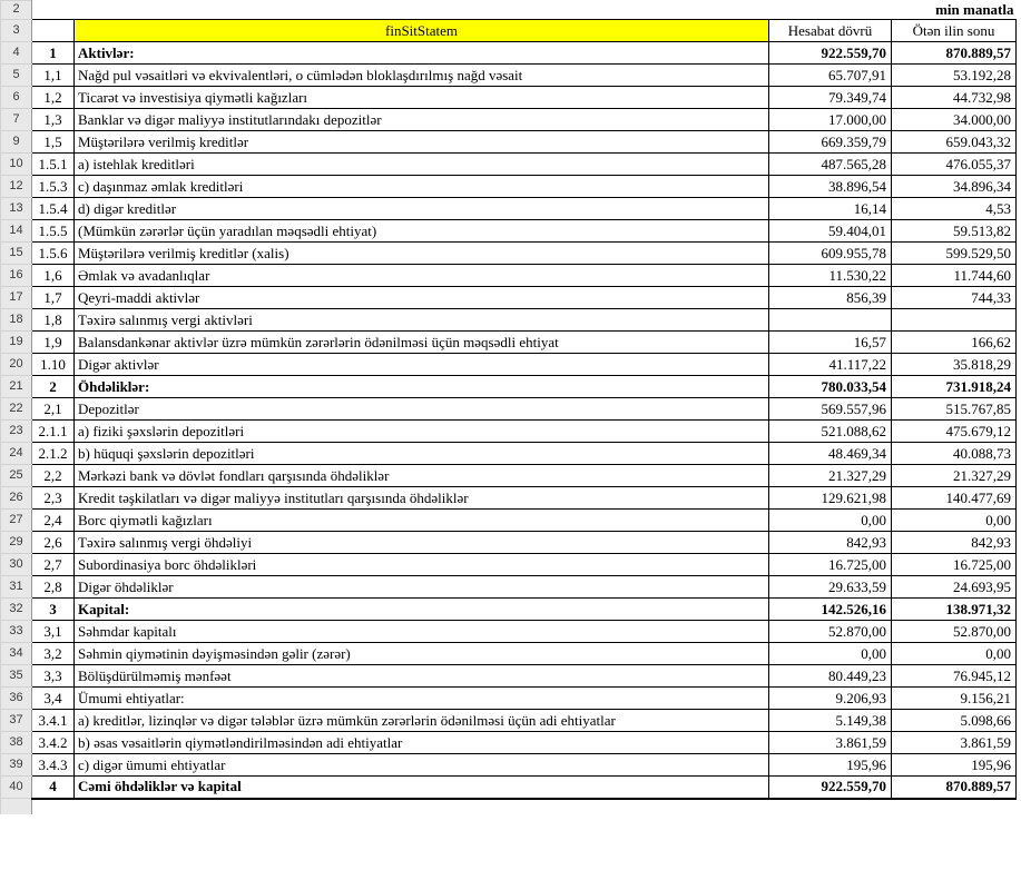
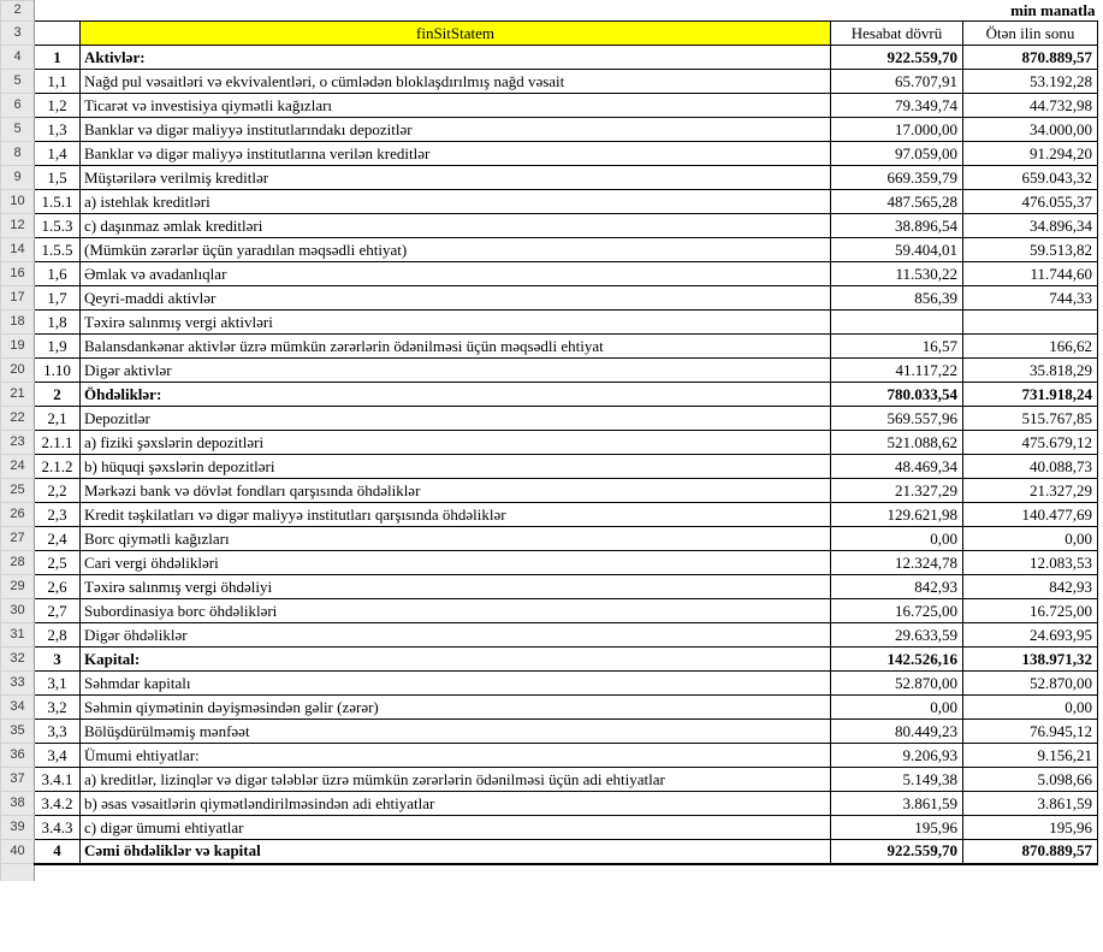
  2				min manatla
  3		finSitStatem	Hesabat dövrü	Ötən ilin sonu
  4	1	Aktivlər:	922.559,70	870.889,57
  5	1,1	Nağd pul vəsaitləri və ekvivalentləri, o cümlədən bloklaşdırılmış nağd vəsait	65.707,91	53.192,28
  6	1,2	Ticarət və investisiya qiymətli kağızları	79.349,74	44.732,98
- 7	1,3	Banklar və digər maliyyə institutlarındakı depozitlər	17.000,00	34.000,00
+ 5	1,3	Banklar və digər maliyyə institutlarındakı depozitlər	17.000,00	34.000,00
+ 8	1,4	Banklar və digər maliyyə institutlarına verilən kreditlər	97.059,00	91.294,20
  9	1,5	Müştərilərə verilmiş kreditlər	669.359,79	659.043,32
  10	1.5.1	a) istehlak kreditləri	487.565,28	476.055,37
  12	1.5.3	c) daşınmaz əmlak kreditləri	38.896,54	34.896,34
- 13	1.5.4	d) digər kreditlər	16,14	4,53
  14	1.5.5	(Mümkün zərərlər üçün yaradılan məqsədli ehtiyat)	59.404,01	59.513,82
- 15	1.5.6	Müştərilərə verilmiş kreditlər (xalis)	609.955,78	599.529,50
  16	1,6	Əmlak və avadanlıqlar	11.530,22	11.744,60
  17	1,7	Qeyri-maddi aktivlər	856,39	744,33
  18	1,8	Təxirə salınmış vergi aktivləri
  19	1,9	Balansdankənar aktivlər üzrə mümkün zərərlərin ödənilməsi üçün məqsədli ehtiyat	16,57	166,62
  20	1.10	Digər aktivlər	41.117,22	35.818,29
  21	2	Öhdəliklər:	780.033,54	731.918,24
  22	2,1	Depozitlər	569.557,96	515.767,85
  23	2.1.1	a) fiziki şəxslərin depozitləri	521.088,62	475.679,12
  24	2.1.2	b) hüquqi şəxslərin depozitləri	48.469,34	40.088,73
  25	2,2	Mərkəzi bank və dövlət fondları qarşısında öhdəliklər	21.327,29	21.327,29
  26	2,3	Kredit təşkilatları və digər maliyyə institutları qarşısında öhdəliklər	129.621,98	140.477,69
  27	2,4	Borc qiymətli kağızları	0,00	0,00
+ 28	2,5	Cari vergi öhdəlikləri	12.324,78	12.083,53
  29	2,6	Təxirə salınmış vergi öhdəliyi	842,93	842,93
  30	2,7	Subordinasiya borc öhdəlikləri	16.725,00	16.725,00
  31	2,8	Digər öhdəliklər	29.633,59	24.693,95
  32	3	Kapital:	142.526,16	138.971,32
  33	3,1	Səhmdar kapitalı	52.870,00	52.870,00
  34	3,2	Səhmin qiymətinin dəyişməsindən gəlir (zərər)	0,00	0,00
  35	3,3	Bölüşdürülməmiş mənfəət	80.449,23	76.945,12
  36	3,4	Ümumi ehtiyatlar:	9.206,93	9.156,21
  37	3.4.1	a) kreditlər, lizinqlər və digər tələblər üzrə mümkün zərərlərin ödənilməsi üçün adi ehtiyatlar	5.149,38	5.098,66
  38	3.4.2	b) əsas vəsaitlərin qiymətləndirilməsindən adi ehtiyatlar	3.861,59	3.861,59
  39	3.4.3	c) digər ümumi ehtiyatlar	195,96	195,96
  40	4	Cəmi öhdəliklər və kapital	922.559,70	870.889,57
